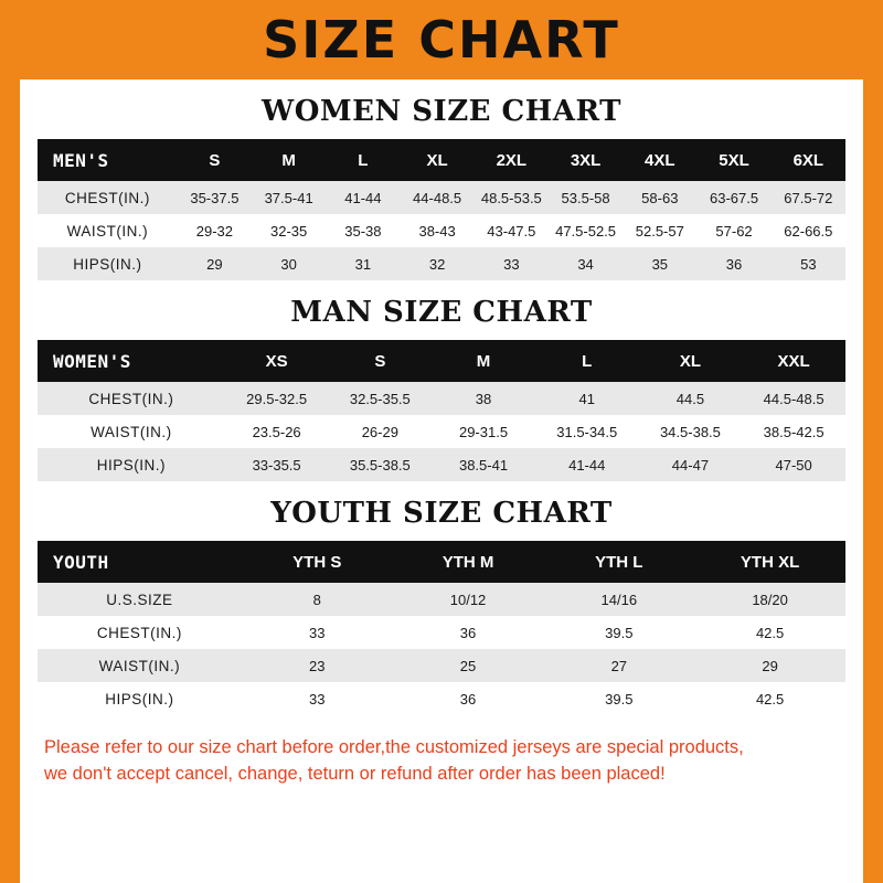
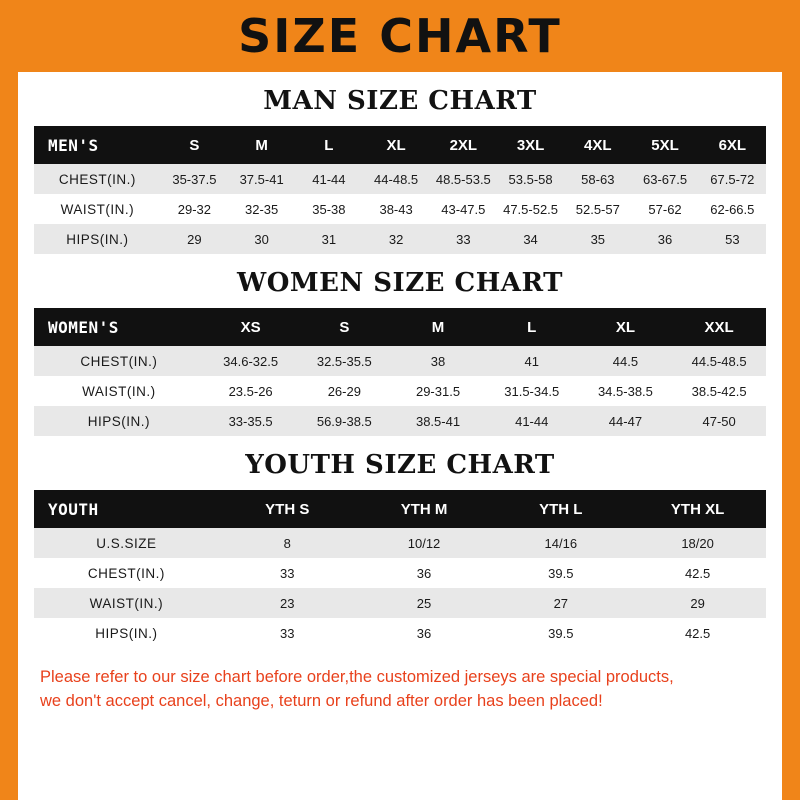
  SIZE CHART
- WOMEN SIZE CHART
+ MAN SIZE CHART
  MEN'S	S	M	L	XL	2XL	3XL	4XL	5XL	6XL
  CHEST(IN.)	35-37.5	37.5-41	41-44	44-48.5	48.5-53.5	53.5-58	58-63	63-67.5	67.5-72
  WAIST(IN.)	29-32	32-35	35-38	38-43	43-47.5	47.5-52.5	52.5-57	57-62	62-66.5
  HIPS(IN.)	29	30	31	32	33	34	35	36	53
- MAN SIZE CHART
+ WOMEN SIZE CHART
  WOMEN'S	XS	S	M	L	XL	XXL
- CHEST(IN.)	29.5-32.5	32.5-35.5	38	41	44.5	44.5-48.5
+ CHEST(IN.)	34.6-32.5	32.5-35.5	38	41	44.5	44.5-48.5
  WAIST(IN.)	23.5-26	26-29	29-31.5	31.5-34.5	34.5-38.5	38.5-42.5
- HIPS(IN.)	33-35.5	35.5-38.5	38.5-41	41-44	44-47	47-50
+ HIPS(IN.)	33-35.5	56.9-38.5	38.5-41	41-44	44-47	47-50
  YOUTH SIZE CHART
  YOUTH	YTH S	YTH M	YTH L	YTH XL
  U.S.SIZE	8	10/12	14/16	18/20
  CHEST(IN.)	33	36	39.5	42.5
  WAIST(IN.)	23	25	27	29
  HIPS(IN.)	33	36	39.5	42.5
  Please refer to our size chart before order,the customized jerseys are special products,
  we don't accept cancel, change, teturn or refund after order has been placed!
